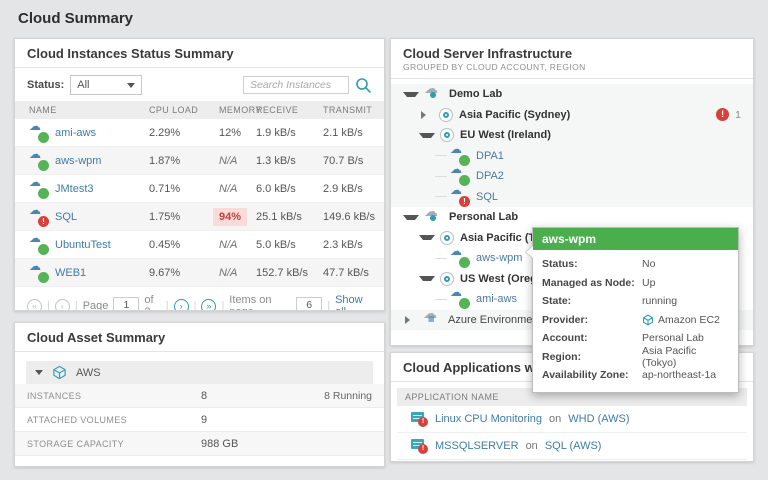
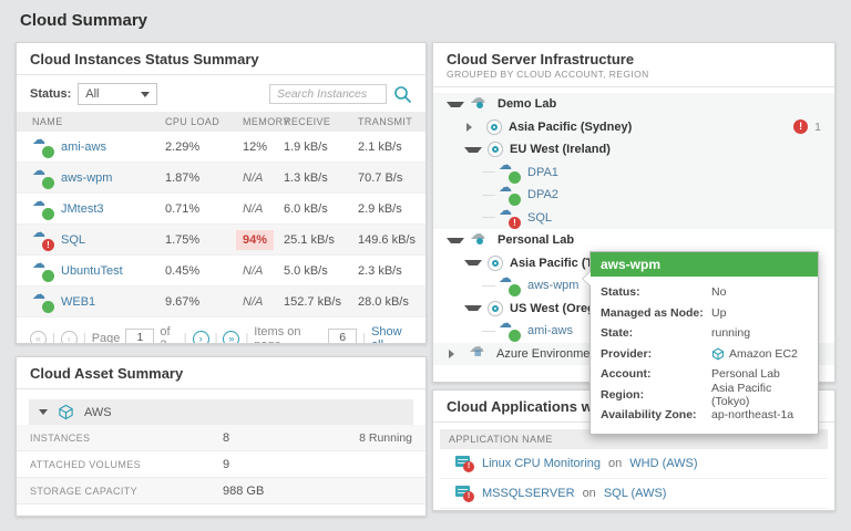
  Cloud Summary
  Cloud Instances Status Summary
  Status:
  All
  Search Instances
  NAME
  CPU LOAD
  MEMOR
  RECEIVE
  TRANSMIT
  ☁
  ami-aws
  2.29%
  12%
  1.9 kB/s
  2.1 kB/s
  ☁
  aws-wpm
  1.87%
  N/A
  1.3 kB/s
  70.7 B/s
  ☁
  JMtest3
  0.71%
  N/A
  6.0 kB/s
  2.9 kB/s
  ☁
  !
  SQL
  1.75%
  94%
  25.1 kB/s
  149.6 kB/s
  ☁
  UbuntuTest
  0.45%
  N/A
  5.0 kB/s
  2.3 kB/s
  ☁
  WEB1
  9.67%
  N/A
  152.7 kB/s
- 47.7 kB/s
+ 28.0 kB/s
  «
  |
  ‹
  |
  Page
  1
  |
  ›
  |
  »
  |
  6
  |
  Cloud Asset Summary
  AWS
  INSTANCES
  8
  8 Running
  ATTACHED VOLUMES
  9
  STORAGE CAPACITY
  988 GB
  Cloud Server Infrastructure
  GROUPED BY CLOUD ACCOUNT, REGION
  ☁
  Demo Lab
  Asia Pacific (Sydney)
  !
  1
  EU West (Ireland)
  ☁
  DPA1
  ☁
  DPA2
  ☁
  !
  SQL
  ☁
  Personal Lab
  ☁
  aws-wpm
  US West (Ore
  ☁
  ami-aws
  ☁
  ▦
  Azure Environme
  Cloud Applications w
  APPLICATION NAME
  Linux CPU Monitoring
  on
  WHD (AWS)
  MSSQLSERVER
  on
  SQL (AWS)
  aws-wpm
  Status:
  No
  Managed as Node:
  Up
  State:
  running
  Provider:
  Amazon EC2
  Account:
  Personal Lab
  Region:
  Asia Pacific (Tokyo)
  Availability Zone:
  ap-northeast-1a
